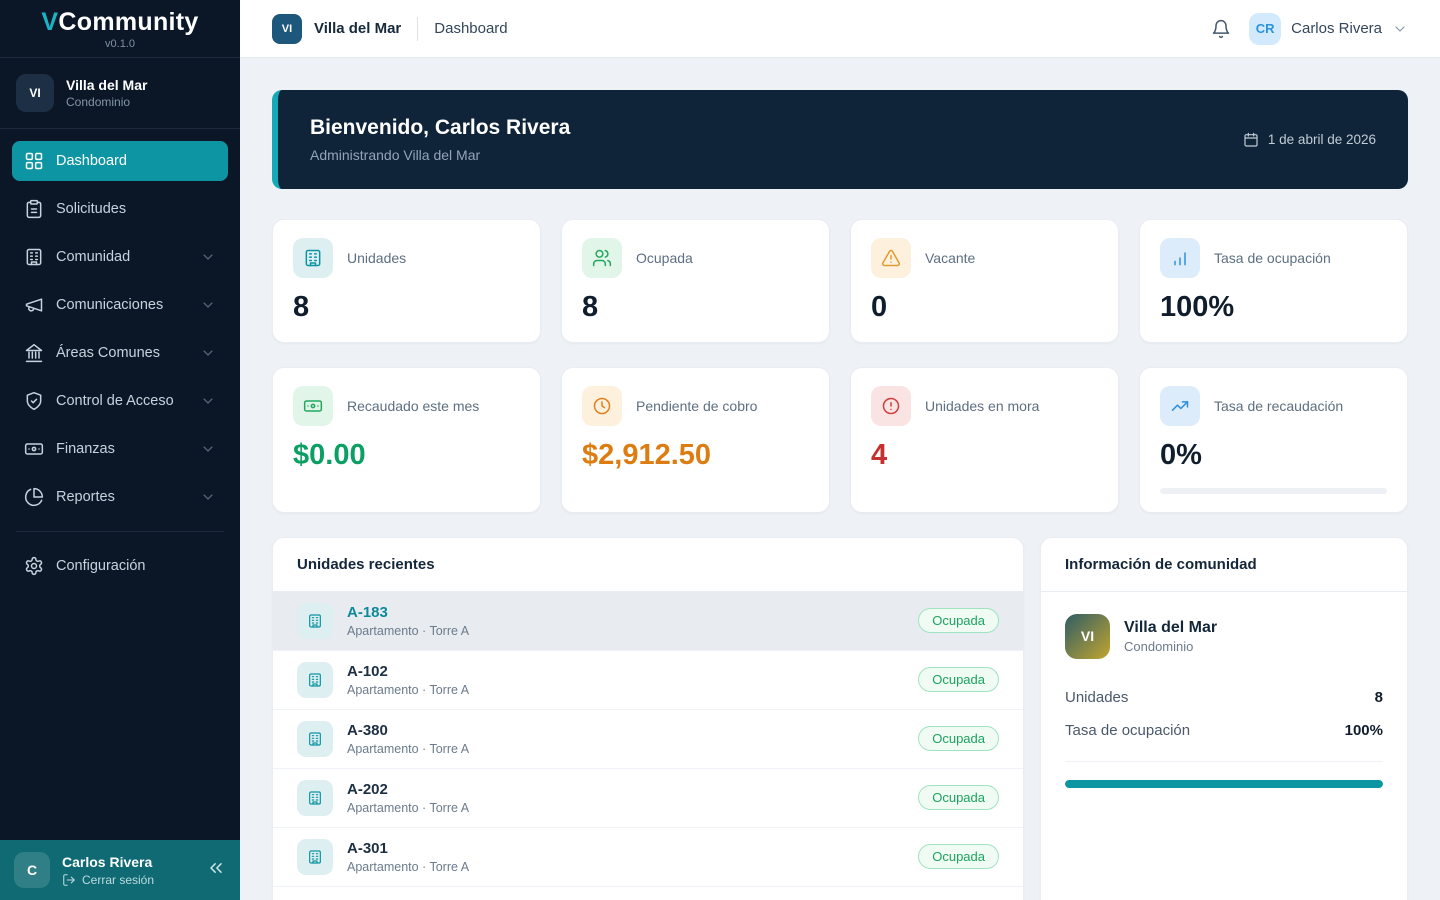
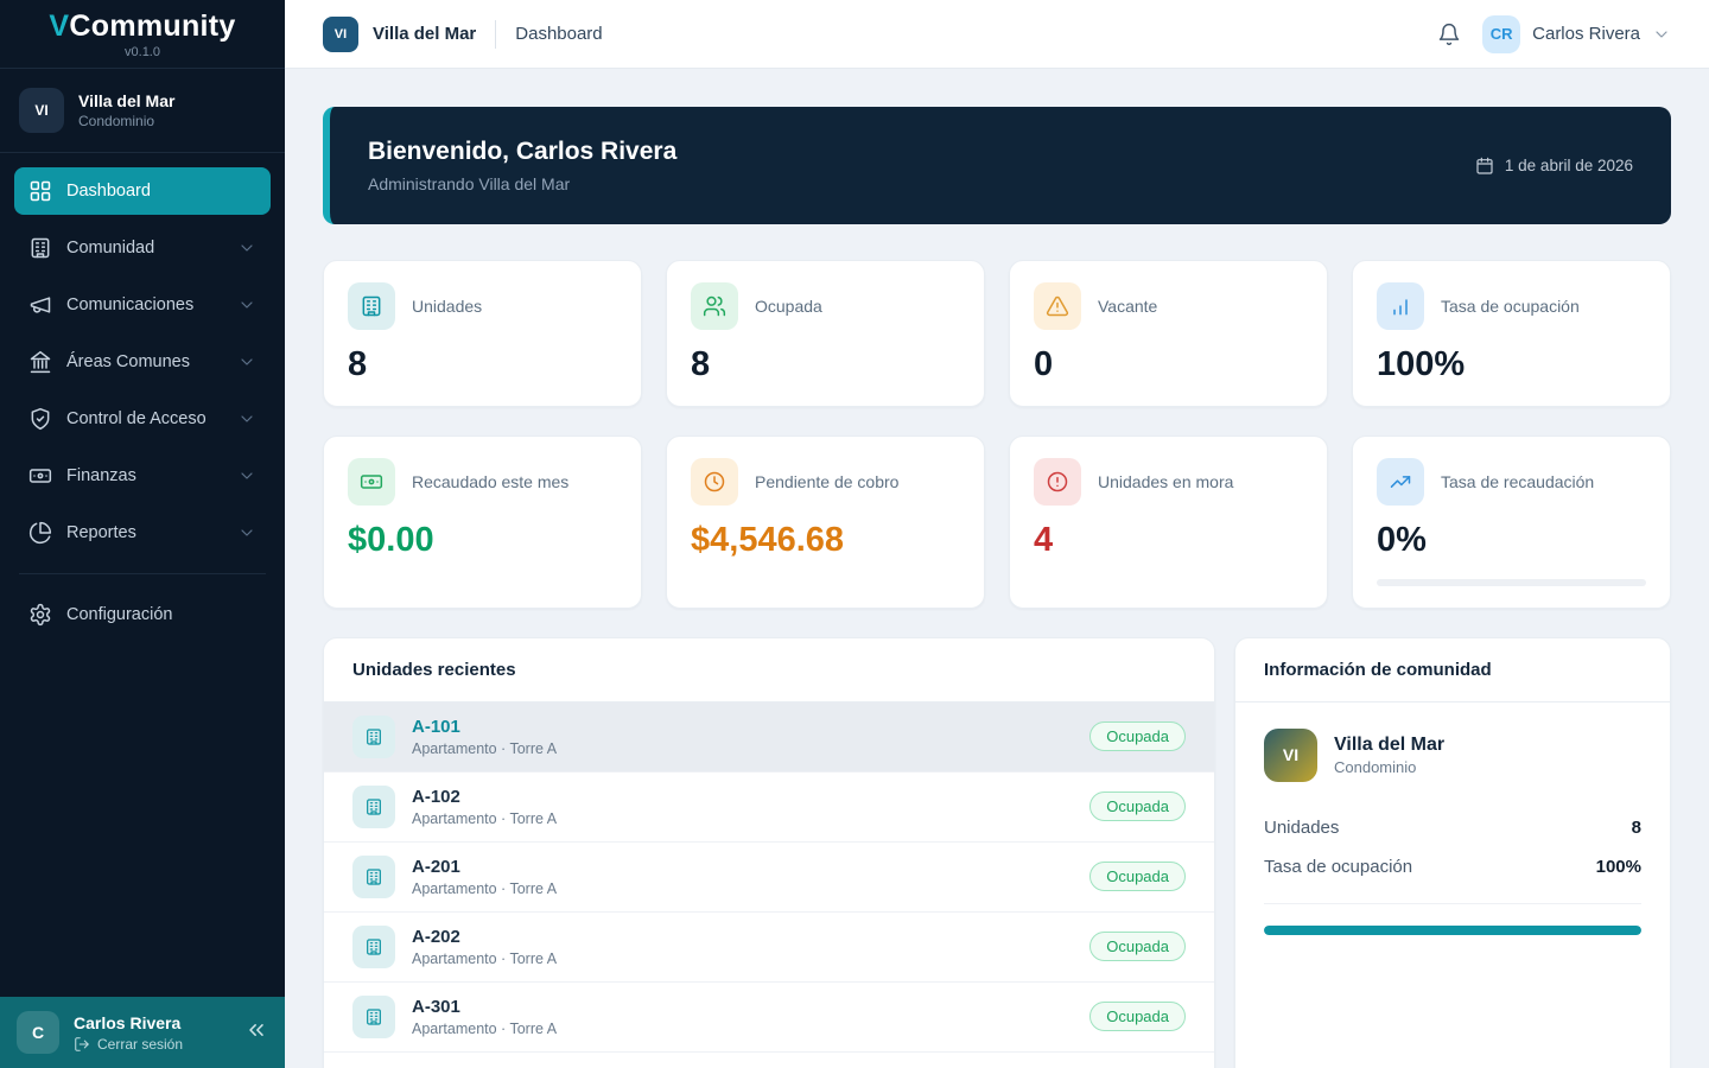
  VCommunity
  v0.1.0
  VI
  Villa del Mar
  Condominio
  Dashboard
- Solicitudes
  Comunidad
  Comunicaciones
  Áreas Comunes
  Control de Acceso
  Finanzas
  Reportes
  Configuración
  C
  Carlos Rivera
  Cerrar sesión
  VI
  Villa del Mar
  Dashboard
  CR
  Carlos Rivera
  Bienvenido, Carlos Rivera
  Administrando Villa del Mar
  1 de abril de 2026
  Unidades
  8
  Ocupada
  8
  Vacante
  0
  Tasa de ocupación
  100%
  Recaudado este mes
  $0.00
  Pendiente de cobro
- $2,912.50
+ $4,546.68
  Unidades en mora
  4
  Tasa de recaudación
  0%
  Unidades recientes
- A-183
+ A-101
  Apartamento · Torre A
  Ocupada
  A-102
  Apartamento · Torre A
  Ocupada
- A-380
+ A-201
  Apartamento · Torre A
  Ocupada
  A-202
  Apartamento · Torre A
  Ocupada
  A-301
  Apartamento · Torre A
  Ocupada
  Información de comunidad
  VI
  Villa del Mar
  Condominio
  Unidades
  8
  Tasa de ocupación
  100%
